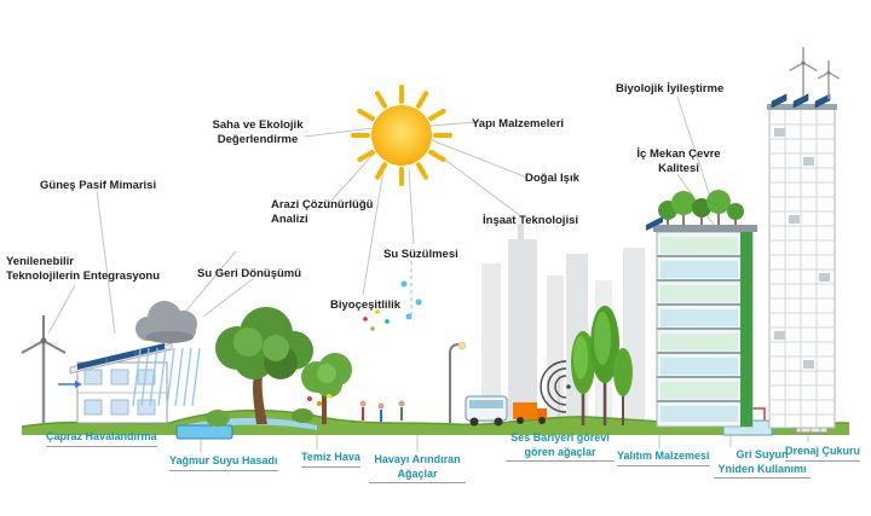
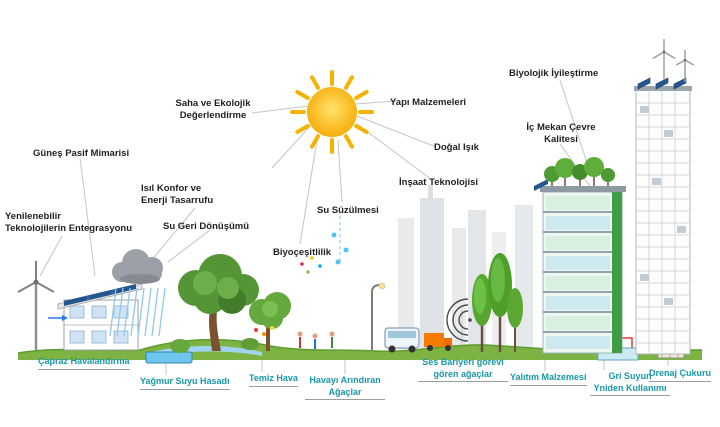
  Güneş Pasif Mimarisi
  Saha ve Ekolojik
  Değerlendirme
+ Isıl Konfor ve
+ Enerji Tasarrufu
  Su Geri Dönüşümü
- Arazi Çözünürlüğü
- Analizi
  Su Süzülmesi
  Biyoçeşitlilik
  Yenilenebilir
  Teknolojilerin Entegrasyonu
  Yapı Malzemeleri
  Doğal Işık
  İnşaat Teknolojisi
  Biyolojik İyileştirme
  İç Mekan Çevre
  Kalitesi
  Çapraz Havalandırma
  Yağmur Suyu Hasadı
  Temiz Hava
  Havayı Arındıran
  Ağaçlar
  Ses Bariyeri görevi
  gören ağaçlar
  Yalıtım Malzemesi
  Gri Suyun
  Yniden Kullanımı
  Drenaj Çukuru
